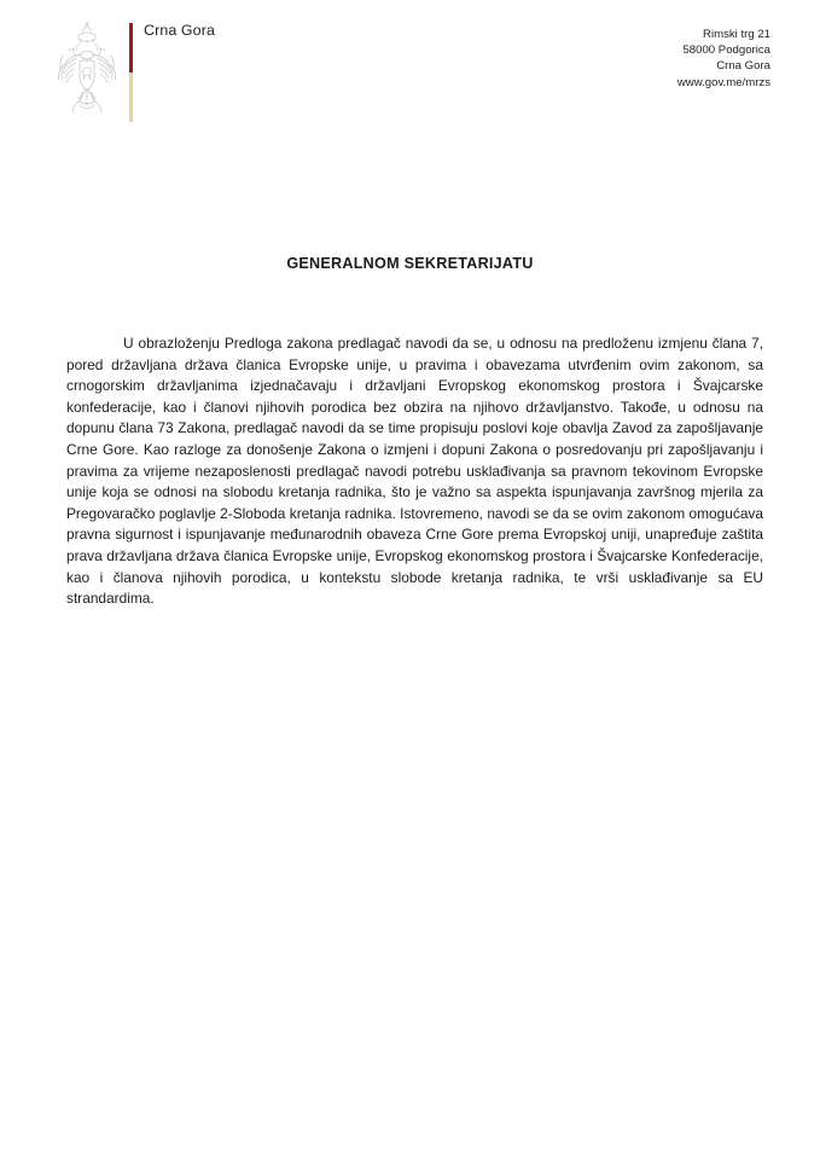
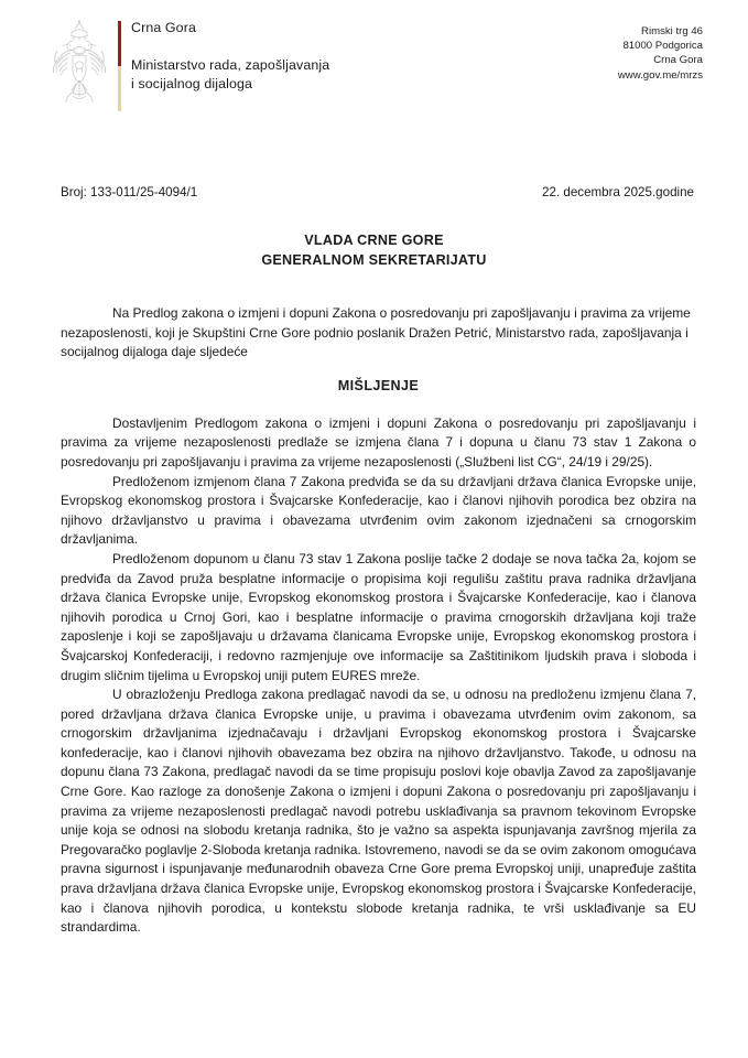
  Crna Gora
+ Ministarstvo rada, zapošljavanja
+ i socijalnog dijaloga
- Rimski trg 21
+ Rimski trg 46
- 58000 Podgorica
+ 81000 Podgorica
  Crna Gora
  www.gov.me/mrzs
+ Broj: 133-011/25-4094/1
+ 22. decembra 2025.godine
+ VLADA CRNE GORE
  GENERALNOM SEKRETARIJATU
+ Na Predlog zakona o izmjeni i dopuni Zakona o posredovanju pri zapošljavanju i pravima za vrijeme nezaposlenosti, koji je Skupštini Crne Gore podnio poslanik Dražen Petrić, Ministarstvo rada, zapošljavanja i socijalnog dijaloga daje sljedeće
+ MIŠLJENJE
+ Dostavljenim Predlogom zakona o izmjeni i dopuni Zakona o posredovanju pri zapošljavanju i pravima za vrijeme nezaposlenosti predlaže se izmjena člana 7 i dopuna u članu 73 stav 1 Zakona o posredovanju pri zapošljavanju i pravima za vrijeme nezaposlenosti („Službeni list CG“, 24/19 i 29/25).
+ Predloženom izmjenom člana 7 Zakona predviđa se da su državljani država članica Evropske unije, Evropskog ekonomskog prostora i Švajcarske Konfederacije, kao i članovi njihovih porodica bez obzira na njihovo državljanstvo u pravima i obavezama utvrđenim ovim zakonom izjednačeni sa crnogorskim državljanima.
+ Predloženom dopunom u članu 73 stav 1 Zakona poslije tačke 2 dodaje se nova tačka 2a, kojom se predviđa da Zavod pruža besplatne informacije o propisima koji regulišu zaštitu prava radnika državljana država članica Evropske unije, Evropskog ekonomskog prostora i Švajcarske Konfederacije, kao i članova njihovih porodica u Crnoj Gori, kao i besplatne informacije o pravima crnogorskih državljana koji traže zaposlenje i koji se zapošljavaju u državama članicama Evropske unije, Evropskog ekonomskog prostora i Švajcarskoj Konfederaciji, i redovno razmjenjuje ove informacije sa Zaštitinikom ljudskih prava i sloboda i drugim sličnim tijelima u Evropskoj uniji putem EURES mreže.
- U obrazloženju Predloga zakona predlagač navodi da se, u odnosu na predloženu izmjenu člana 7, pored državljana država članica Evropske unije, u pravima i obavezama utvrđenim ovim zakonom, sa crnogorskim državljanima izjednačavaju i državljani Evropskog ekonomskog prostora i Švajcarske konfederacije, kao i članovi njihovih porodica bez obzira na njihovo državljanstvo. Takođe, u odnosu na dopunu člana 73 Zakona, predlagač navodi da se time propisuju poslovi koje obavlja Zavod za zapošljavanje Crne Gore. Kao razloge za donošenje Zakona o izmjeni i dopuni Zakona o posredovanju pri zapošljavanju i pravima za vrijeme nezaposlenosti predlagač navodi potrebu usklađivanja sa pravnom tekovinom Evropske unije koja se odnosi na slobodu kretanja radnika, što je važno sa aspekta ispunjavanja završnog mjerila za Pregovaračko poglavlje 2-Sloboda kretanja radnika. Istovremeno, navodi se da se ovim zakonom omogućava pravna sigurnost i ispunjavanje međunarodnih obaveza Crne Gore prema Evropskoj uniji, unapređuje zaštita prava državljana država članica Evropske unije, Evropskog ekonomskog prostora i Švajcarske Konfederacije, kao i članova njihovih porodica, u kontekstu slobode kretanja radnika, te vrši usklađivanje sa EU strandardima.
+ U obrazloženju Predloga zakona predlagač navodi da se, u odnosu na predloženu izmjenu člana 7, pored državljana država članica Evropske unije, u pravima i obavezama utvrđenim ovim zakonom, sa crnogorskim državljanima izjednačavaju i državljani Evropskog ekonomskog prostora i Švajcarske konfederacije, kao i članovi njihovih obavezama bez obzira na njihovo državljanstvo. Takođe, u odnosu na dopunu člana 73 Zakona, predlagač navodi da se time propisuju poslovi koje obavlja Zavod za zapošljavanje Crne Gore. Kao razloge za donošenje Zakona o izmjeni i dopuni Zakona o posredovanju pri zapošljavanju i pravima za vrijeme nezaposlenosti predlagač navodi potrebu usklađivanja sa pravnom tekovinom Evropske unije koja se odnosi na slobodu kretanja radnika, što je važno sa aspekta ispunjavanja završnog mjerila za Pregovaračko poglavlje 2-Sloboda kretanja radnika. Istovremeno, navodi se da se ovim zakonom omogućava pravna sigurnost i ispunjavanje međunarodnih obaveza Crne Gore prema Evropskoj uniji, unapređuje zaštita prava državljana država članica Evropske unije, Evropskog ekonomskog prostora i Švajcarske Konfederacije, kao i članova njihovih porodica, u kontekstu slobode kretanja radnika, te vrši usklađivanje sa EU strandardima.
